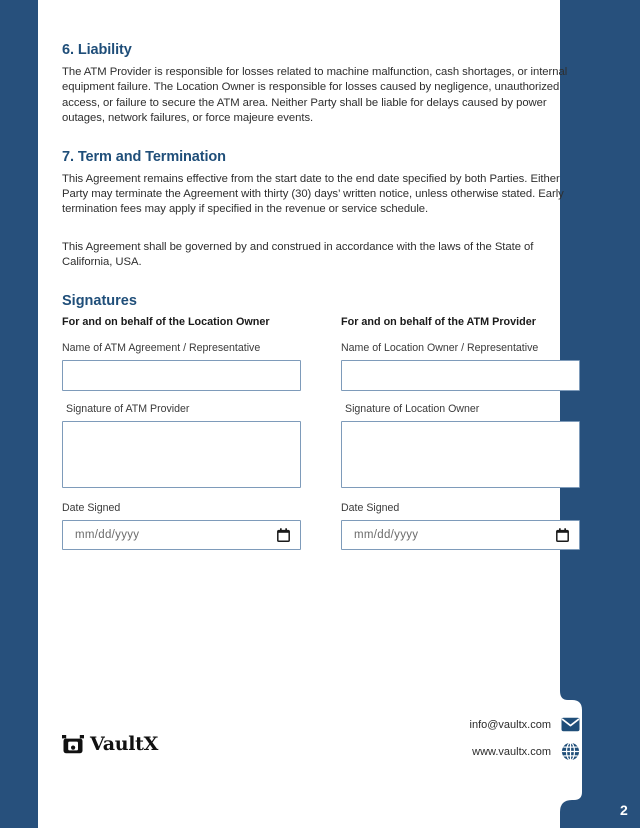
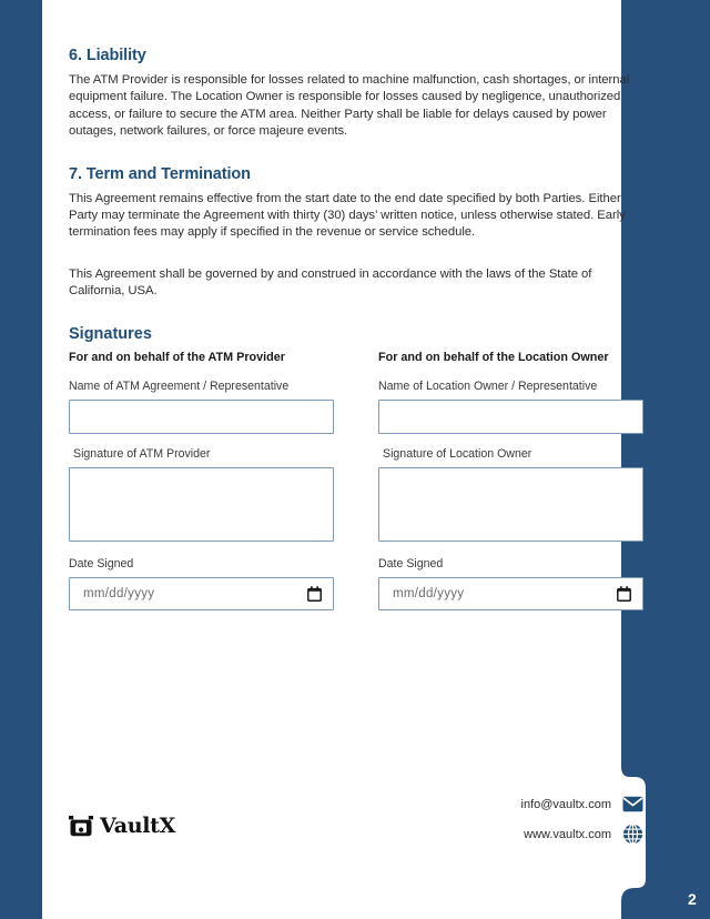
  2
  6. Liability
  The ATM Provider is responsible for losses related to machine malfunction, cash shortages, or internal equipment failure. The Location Owner is responsible for losses caused by negligence, unauthorized access, or failure to secure the ATM area. Neither Party shall be liable for delays caused by power outages, network failures, or force majeure events.
  7. Term and Termination
  This Agreement remains effective from the start date to the end date specified by both Parties. Either Party may terminate the Agreement with thirty (30) days’ written notice, unless otherwise stated. Early termination fees may apply if specified in the revenue or service schedule.
  This Agreement shall be governed by and construed in accordance with the laws of the State of California, USA.
  Signatures
- For and on behalf of the Location Owner
+ For and on behalf of the ATM Provider
  Name of ATM Agreement / Representative
  Signature of ATM Provider
  Date Signed
  mm/dd/yyyy
- For and on behalf of the ATM Provider
+ For and on behalf of the Location Owner
  Name of Location Owner / Representative
  Signature of Location Owner
  Date Signed
  mm/dd/yyyy
  VaultX
  info@vaultx.com
  www.vaultx.com
